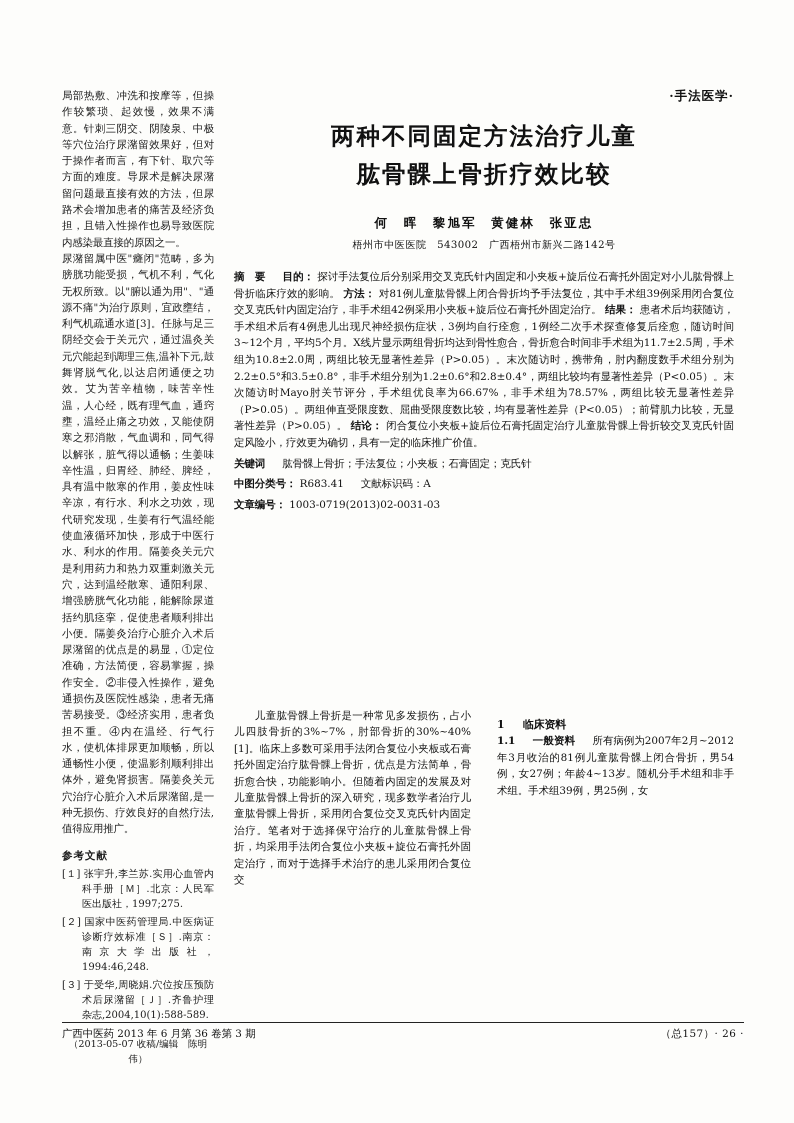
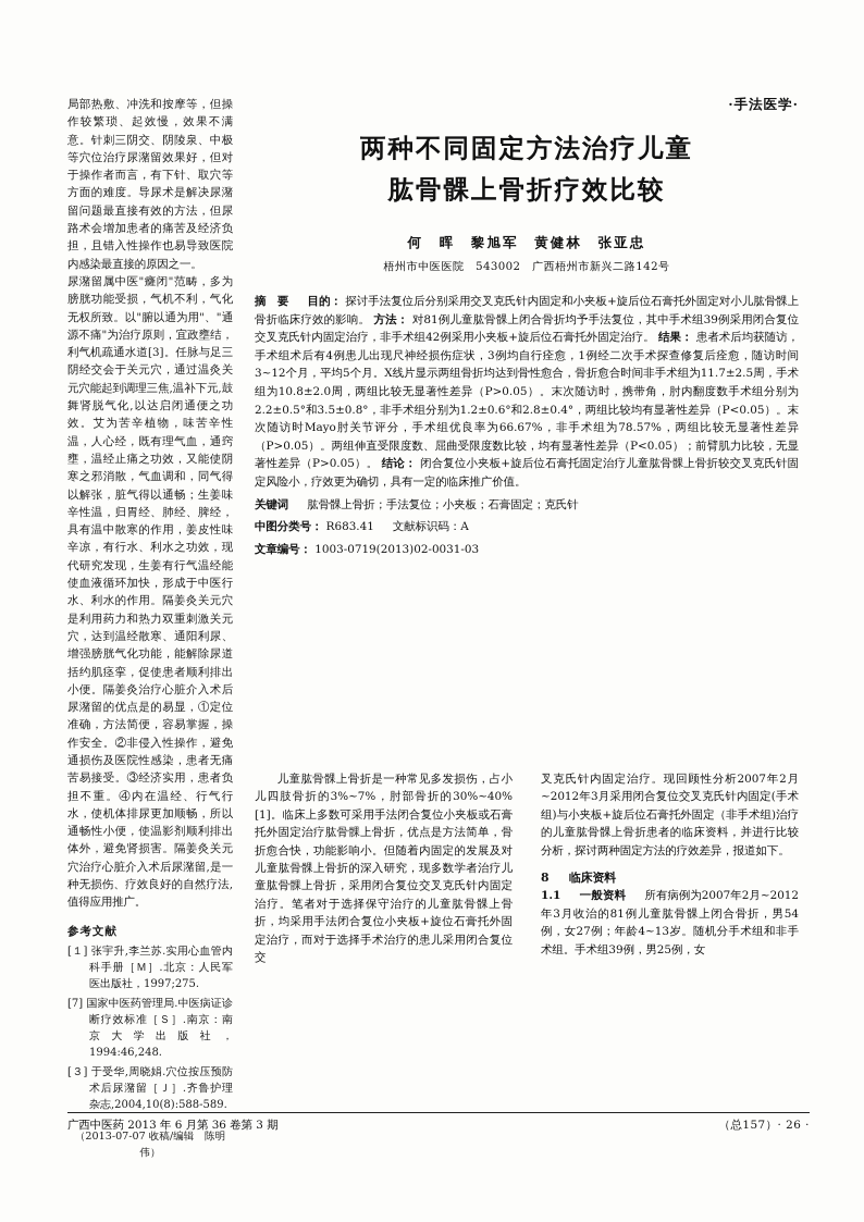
  局部热敷、冲洗和按摩等，但操作较繁琐、起效慢，效果不满意。针刺三阴交、阴陵泉、中极等穴位治疗尿潴留效果好，但对于操作者而言，有下针、取穴等方面的难度。导尿术是解决尿潴留问题最直接有效的方法，但尿路术会增加患者的痛苦及经济负担，且错入性操作也易导致医院内感染最直接的原因之一。
  尿潴留属中医"癃闭"范畴，多为膀胱功能受损，气机不利，气化无权所致。以"腑以通为用"、"通源不痛"为治疗原则，宜政壅结，利气机疏通水道[3]。任脉与足三阴经交会于关元穴，通过温灸关元穴能起到调理三焦,温补下元,鼓舞肾脱气化,以达启闭通便之功效。艾为苦辛植物，味苦辛性温，人心经，既有理气血，通窍壅，温经止痛之功效，又能使阴寒之邪消散，气血调和，同气得以解张，脏气得以通畅；生姜味辛性温，归胃经、肺经、脾经，具有温中散寒的作用，姜皮性味辛凉，有行水、利水之功效，现代研究发现，生姜有行气温经能使血液循环加快，形成于中医行水、利水的作用。隔姜灸关元穴是利用药力和热力双重刺激关元穴，达到温经散寒、通阳利尿、增强膀胱气化功能，能解除尿道括约肌痉挛，促使患者顺利排出小便。隔姜灸治疗心脏介入术后尿潴留的优点是的易显，①定位准确，方法简便，容易掌握，操作安全。②非侵入性操作，避免通损伤及医院性感染，患者无痛苦易接受。③经济实用，患者负担不重。④内在温经、行气行水，使机体排尿更加顺畅，所以通畅性小便，使温影剂顺利排出体外，避免肾损害。隔姜灸关元穴治疗心脏介入术后尿潴留,是一种无损伤、疗效良好的自然疗法,值得应用推广。
  参考文献
  [１] 张宇升,李兰苏.实用心血管内科手册［Ｍ］.北京：人民军医出版社，1997;275.
- [２] 国家中医药管理局.中医病证诊断疗效标准［Ｓ］.南京：南京大学出版社，1994:46,248.
+ [7] 国家中医药管理局.中医病证诊断疗效标准［Ｓ］.南京：南京大学出版社，1994:46,248.
- [３] 于受华,周晓娟.穴位按压预防术后尿潴留［Ｊ］.齐鲁护理杂志,2004,10(1):588-589.
+ [３] 于受华,周晓娟.穴位按压预防术后尿潴留［Ｊ］.齐鲁护理杂志,2004,10(8):588-589.
- （2013-05-07 收稿/编辑 陈明伟）
+ （2013-07-07 收稿/编辑 陈明伟）
  ·手法医学·
  两种不同固定方法治疗儿童
  肱骨髁上骨折疗效比较
  何 晖 黎旭军 黄健林 张亚忠
  梧州市中医医院 543002 广西梧州市新兴二路142号
  摘 要 目的： 探讨手法复位后分别采用交叉克氏针内固定和小夹板+旋后位石膏托外固定对小儿肱骨髁上骨折临床疗效的影响。 方法： 对81例儿童肱骨髁上闭合骨折均予手法复位，其中手术组39例采用闭合复位交叉克氏针内固定治疗，非手术组42例采用小夹板+旋后位石膏托外固定治疗。 结果： 患者术后均获随访，手术组术后有4例患儿出现尺神经损伤症状，3例均自行痊愈，1例经二次手术探查修复后痊愈，随访时间3~12个月，平均5个月。X线片显示两组骨折均达到骨性愈合，骨折愈合时间非手术组为11.7±2.5周，手术组为10.8±2.0周，两组比较无显著性差异（P>0.05）。末次随访时，携带角，肘内翻度数手术组分别为2.2±0.5°和3.5±0.8°，非手术组分别为1.2±0.6°和2.8±0.4°，两组比较均有显著性差异（P<0.05）。末次随访时Mayo肘关节评分，手术组优良率为66.67%，非手术组为78.57%，两组比较无显著性差异（P>0.05）。两组伸直受限度数、屈曲受限度数比较，均有显著性差异（P<0.05）；前臂肌力比较，无显著性差异（P>0.05）。 结论： 闭合复位小夹板+旋后位石膏托固定治疗儿童肱骨髁上骨折较交叉克氏针固定风险小，疗效更为确切，具有一定的临床推广价值。
  关键词 肱骨髁上骨折；手法复位；小夹板；石膏固定；克氏针
  中图分类号： R683.41 文献标识码：A
  文章编号： 1003-0719(2013)02-0031-03
  儿童肱骨髁上骨折是一种常见多发损伤，占小儿四肢骨折的3%~7%，肘部骨折的30%~40%[1]。临床上多数可采用手法闭合复位小夹板或石膏托外固定治疗肱骨髁上骨折，优点是方法简单，骨折愈合快，功能影响小。但随着内固定的发展及对儿童肱骨髁上骨折的深入研究，现多数学者治疗儿童肱骨髁上骨折，采用闭合复位交叉克氏针内固定治疗。笔者对于选择保守治疗的儿童肱骨髁上骨折，均采用手法闭合复位小夹板+旋位石膏托外固定治疗，而对于选择手术治疗的患儿采用闭合复位交
+ 叉克氏针内固定治疗。现回顾性分析2007年2月~2012年3月采用闭合复位交叉克氏针内固定(手术组)与小夹板+旋后位石膏托外固定（非手术组)治疗的儿童肱骨髁上骨折患者的临床资料，并进行比较分析，探讨两种固定方法的疗效差异，报道如下。
- 1 临床资料
+ 8 临床资料
  1.1 一般资料 所有病例为2007年2月~2012年3月收治的81例儿童肱骨髁上闭合骨折，男54例，女27例；年龄4~13岁。随机分手术组和非手术组。手术组39例，男25例，女
  广西中医药 2013 年 6 月第 36 卷第 3 期
  （总157）· 26 ·
